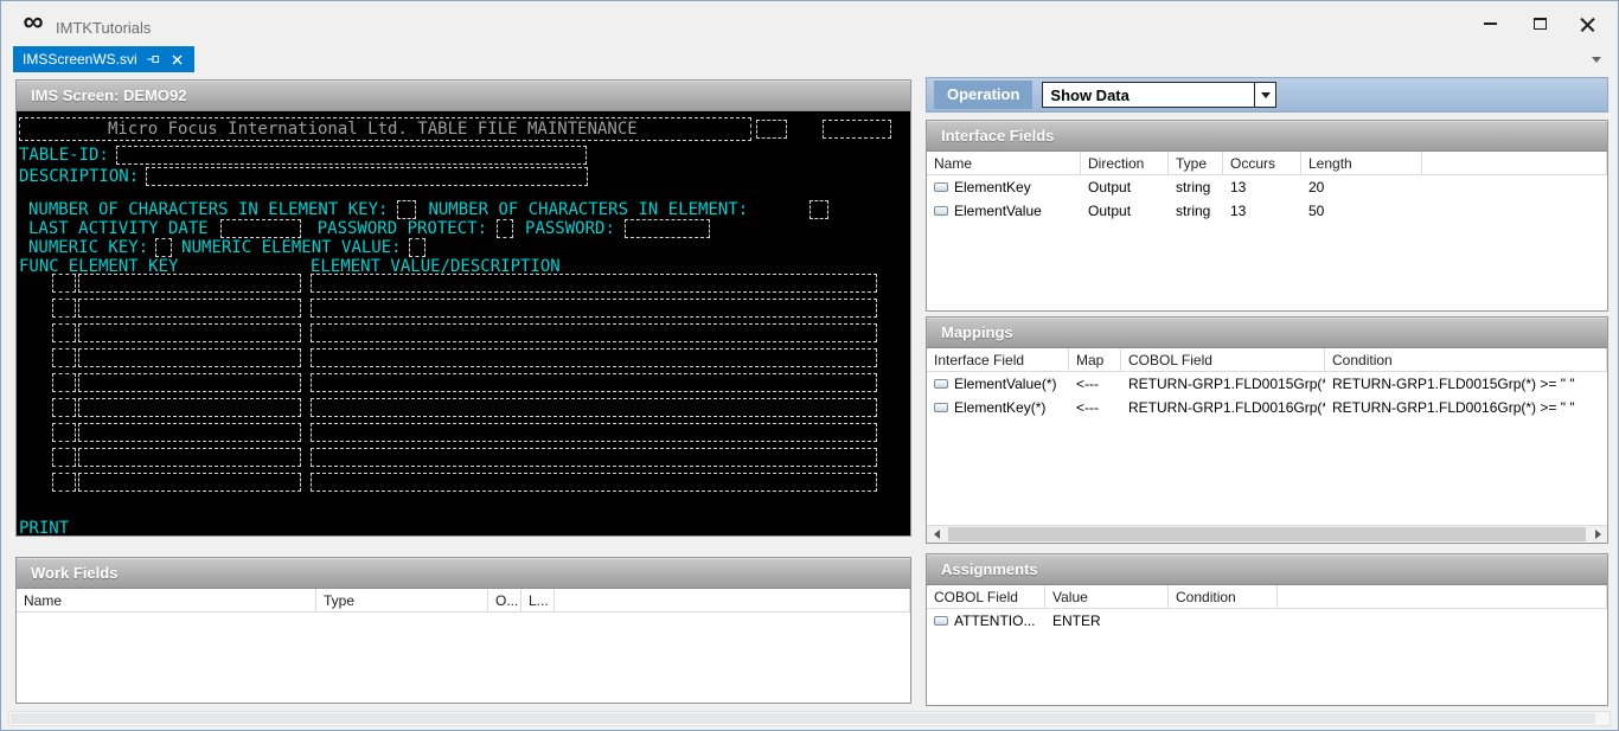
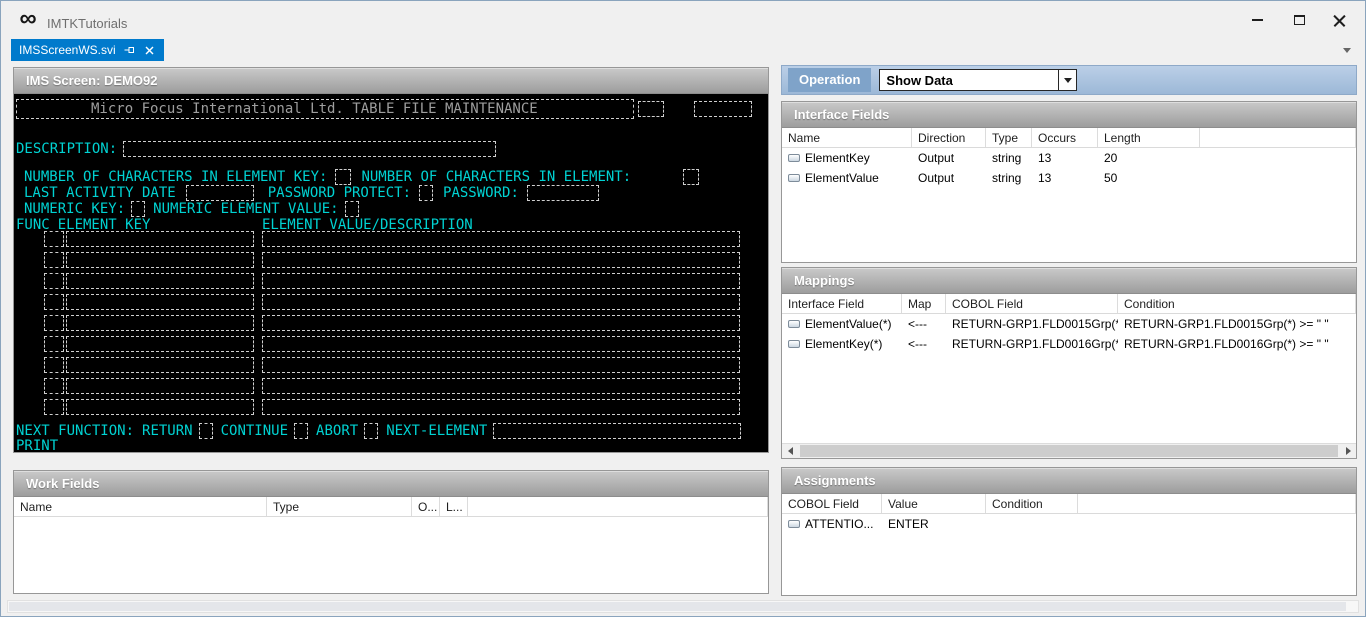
  ∞
  IMTKTutorials
  IMSScreenWS.svi
  IMS Screen: DEMO92
  Micro Focus International Ltd. TABLE FILE MAINTENANCE
- TABLE-ID:
  DESCRIPTION:
  NUMBER OF CHARACTERS IN ELEMENT KEY:
  NUMBER OF CHARACTERS IN ELEMENT:
  LAST ACTIVITY DATE
  PASSWORD PROTECT:
  PASSWORD:
  NUMERIC KEY:
  NUMERIC ELEMENT VALUE:
  FUNC
  ELEMENT KEY
  ELEMENT VALUE/DESCRIPTION
+ NEXT FUNCTION:
+ RETURN
+ CONTINUE
+ ABORT
+ NEXT-ELEMENT
  PRINT
  Work Fields
  Name
  Type
  O...
  L...
  Operation
  Show Data
  Interface Fields
  Name
  Direction
  Type
  Occurs
  Length
  ElementKey
  Output
  string
  13
  20
  ElementValue
  Output
  string
  13
  50
  Mappings
  Interface Field
  Map
  COBOL Field
  Condition
  ElementValue(*)
  <---
  RETURN-GRP1.FLD0015Grp(*
  RETURN-GRP1.FLD0015Grp(*) >= " "
  ElementKey(*)
  <---
  RETURN-GRP1.FLD0016Grp(*
  RETURN-GRP1.FLD0016Grp(*) >= " "
  Assignments
  COBOL Field
  Value
  Condition
  ATTENTIO...
  ENTER
